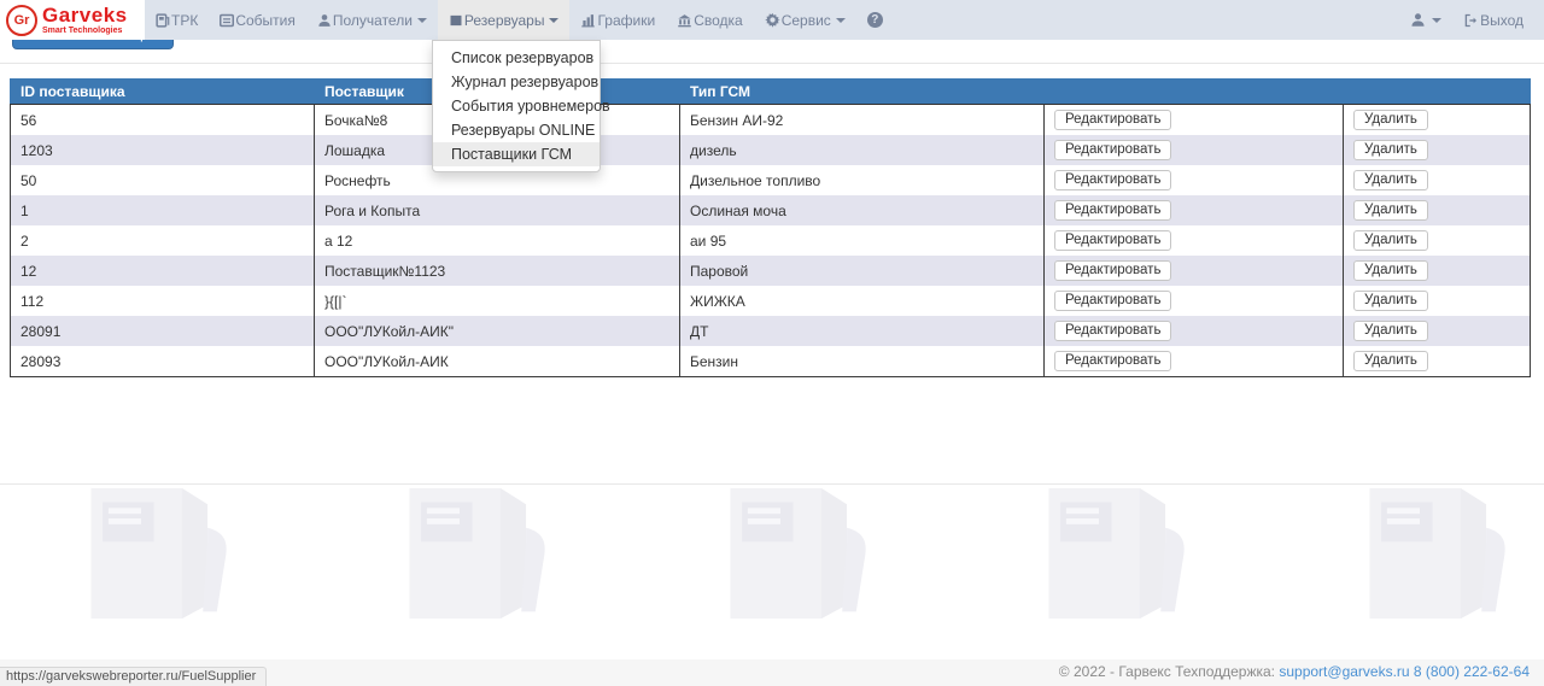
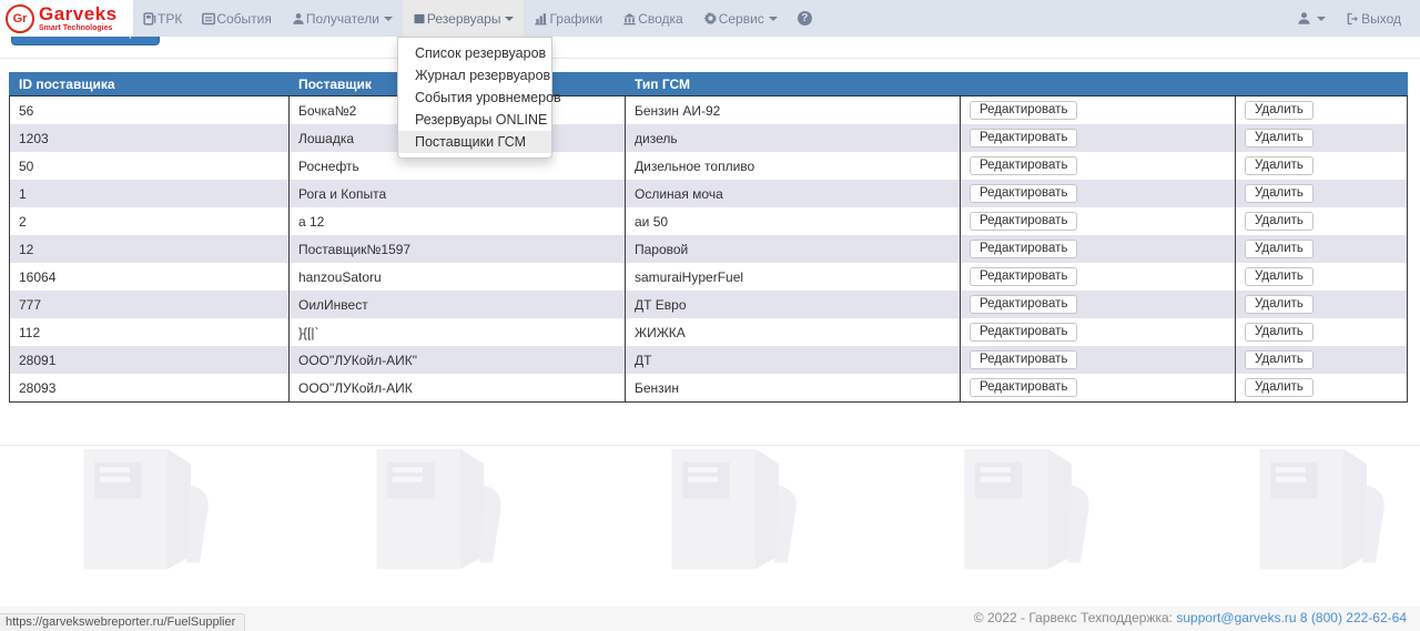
  Gr
  Garveks
  ТРК
  События
  Получатели
  Резервуары
  Графики
  Сводка
  Сервис
  ?
  Выход
  Список резервуаров
  Журнал резервуаров
  События уровнемеров
  Резервуары ONLINE
  Поставщики ГСМ
  ID поставщика	Поставщик	Тип ГСМ
- 56	Бочка№8	Бензин АИ-92	Редактировать	Удалить
+ 56	Бочка№2	Бензин АИ-92	Редактировать	Удалить
  1203	Лошадка	дизель	Редактировать	Удалить
  50	Роснефть	Дизельное топливо	Редактировать	Удалить
  1	Рога и Копыта	Ослиная моча	Редактировать	Удалить
- 2	а 12	аи 95	Редактировать	Удалить
+ 2	а 12	аи 50	Редактировать	Удалить
- 12	Поставщик№1123	Паровой	Редактировать	Удалить
+ 12	Поставщик№1597	Паровой	Редактировать	Удалить
+ 16064	hanzouSatoru	samuraiHyperFuel	Редактировать	Удалить
+ 777	ОилИнвест	ДТ Евро	Редактировать	Удалить
  112	}{[|`	ЖИЖКА	Редактировать	Удалить
  28091	ООО"ЛУКойл-АИК"	ДТ	Редактировать	Удалить
  28093	ООО"ЛУКойл-АИК	Бензин	Редактировать	Удалить
  © 2022 - Гарвекс Техподдержка: support@garveks.ru 8 (800) 222-62-64
  https://garvekswebreporter.ru/FuelSupplier
